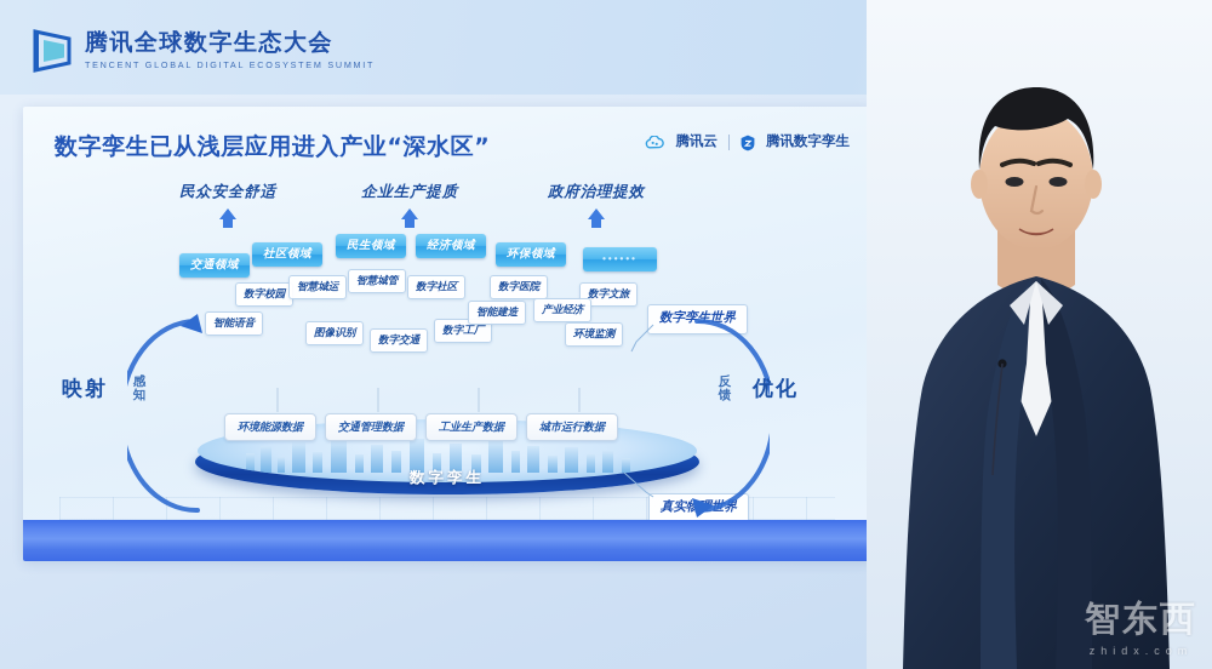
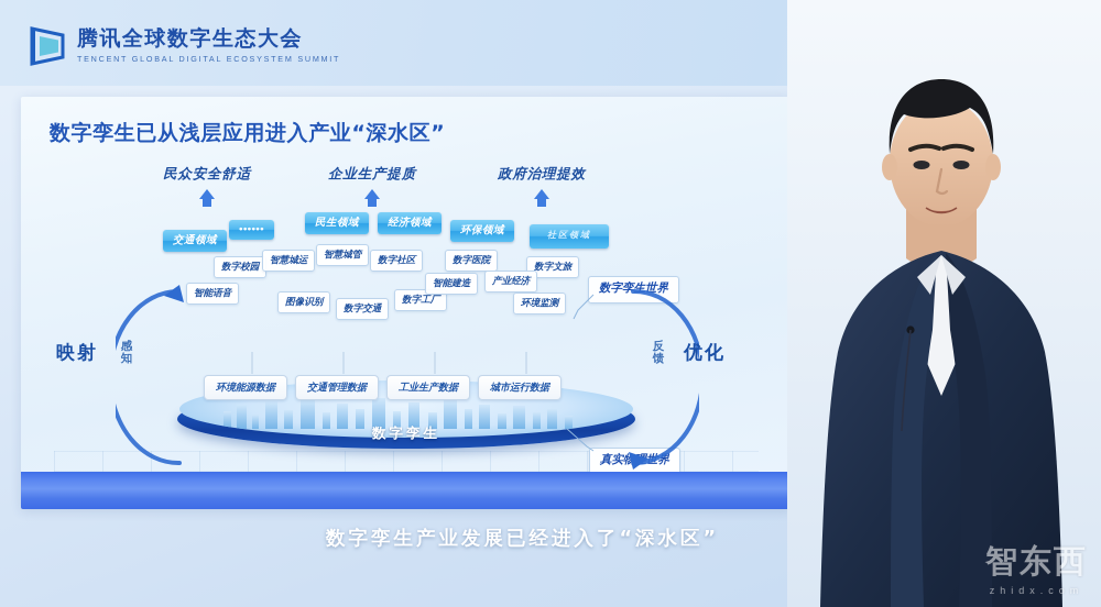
  腾讯全球数字生态大会
  TENCENT GLOBAL DIGITAL ECOSYSTEM SUMMIT
  数字孪生已从浅层应用进入产业“深水区”
- 腾讯云
- 腾讯数字孪生
  民众安全舒适
  企业生产提质
  政府治理提效
  交通领域
- 社区领域
+ ••••••
  民生领域
  经济领域
  环保领域
- ••••••
+ 社区领域
  数字校园
  智慧城运
  智慧城管
  数字社区
  数字医院
  数字文旅
  智能语音
  图像识别
  数字交通
  数字工厂
  智能建造
  产业经济
  环境监测
  数字孪生世界
  数字孪生
  环境能源数据
  交通管理数据
  工业生产数据
  城市运行数据
  映射
  感知
  反馈
  优化
+ 数字孪生产业发展已经进入了“深水区”
  智东西
  zhidx.com
